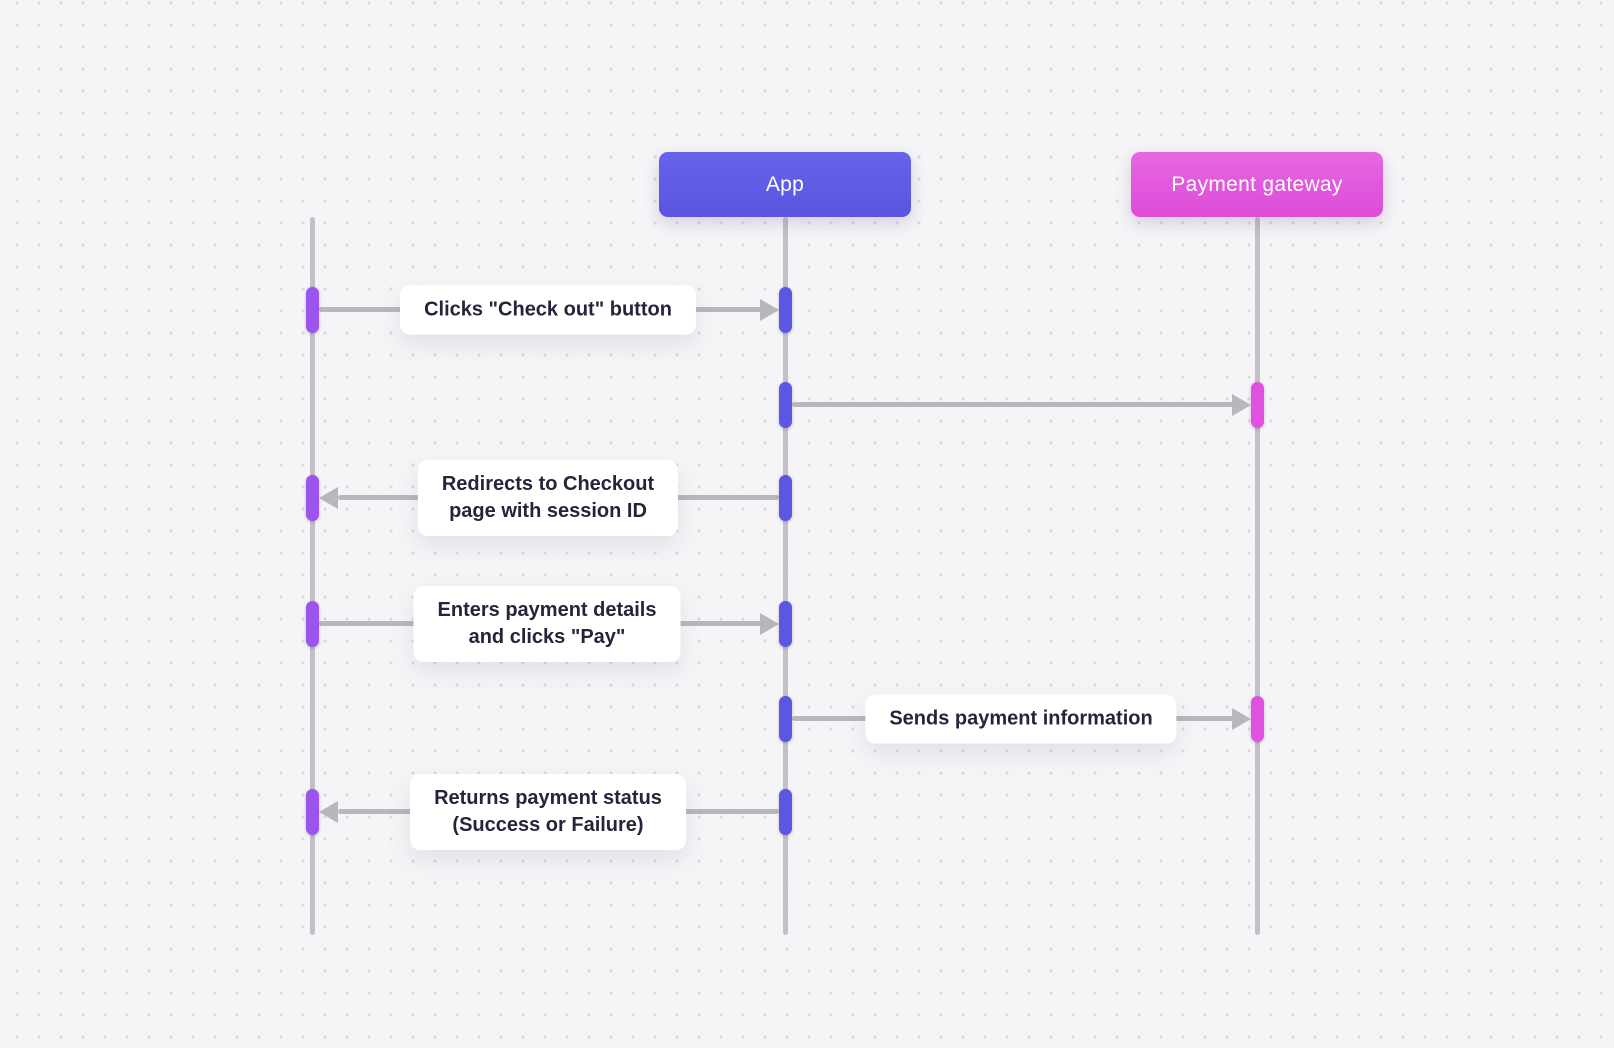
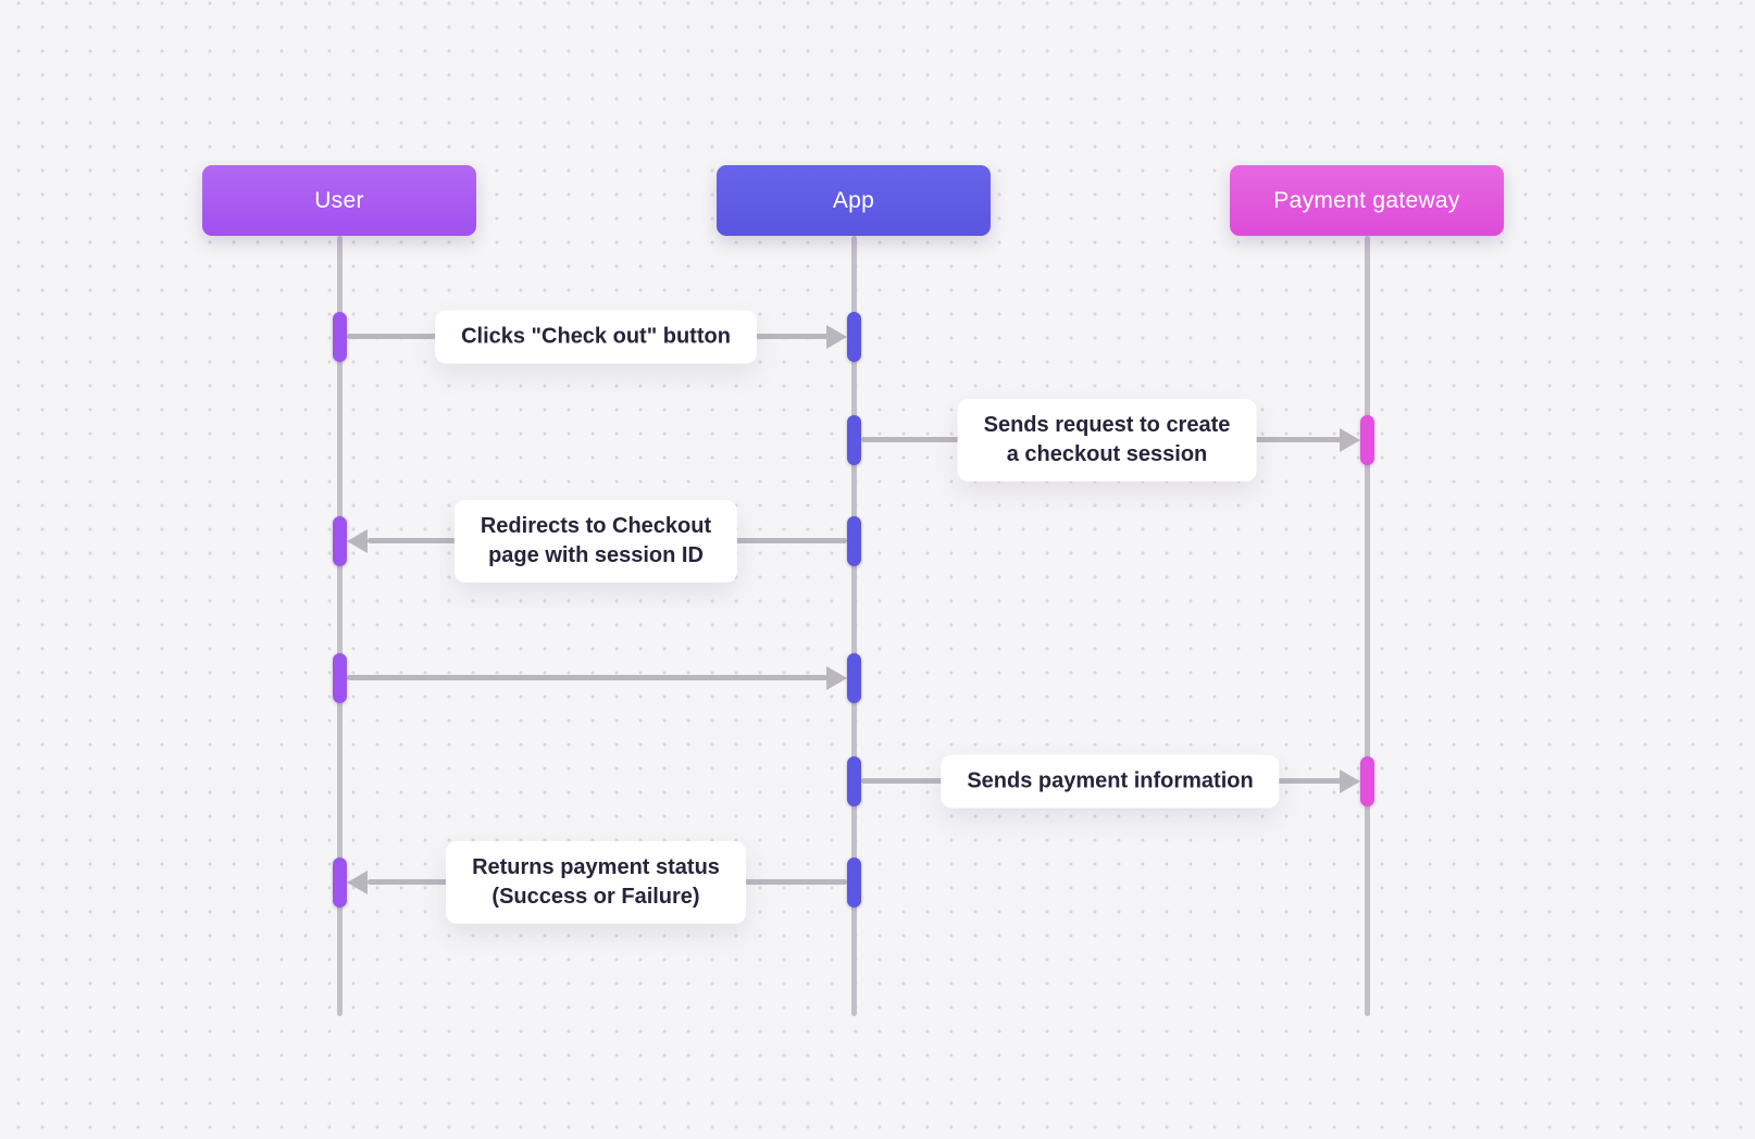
+ User
  App
  Payment gateway
  Clicks "Check out" button
+ Sends request to create
+ a checkout session
  Redirects to Checkout
  page with session ID
- Enters payment details
- and clicks "Pay"
  Sends payment information
  Returns payment status
  (Success or Failure)
